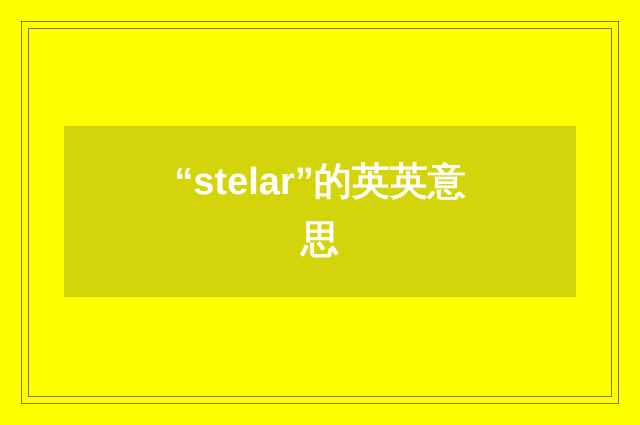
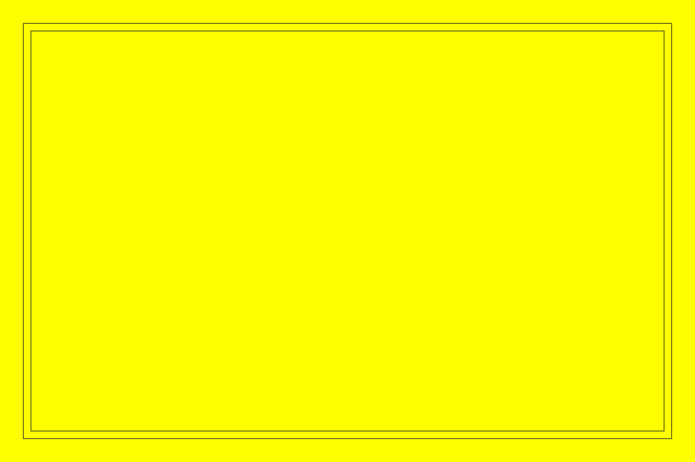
- “stelar”的英英意思
